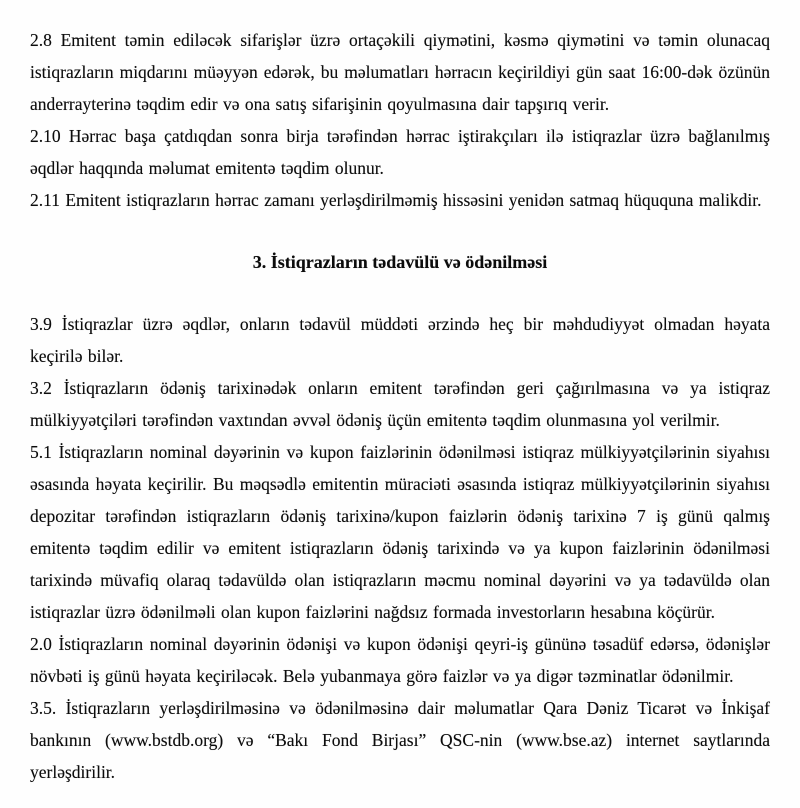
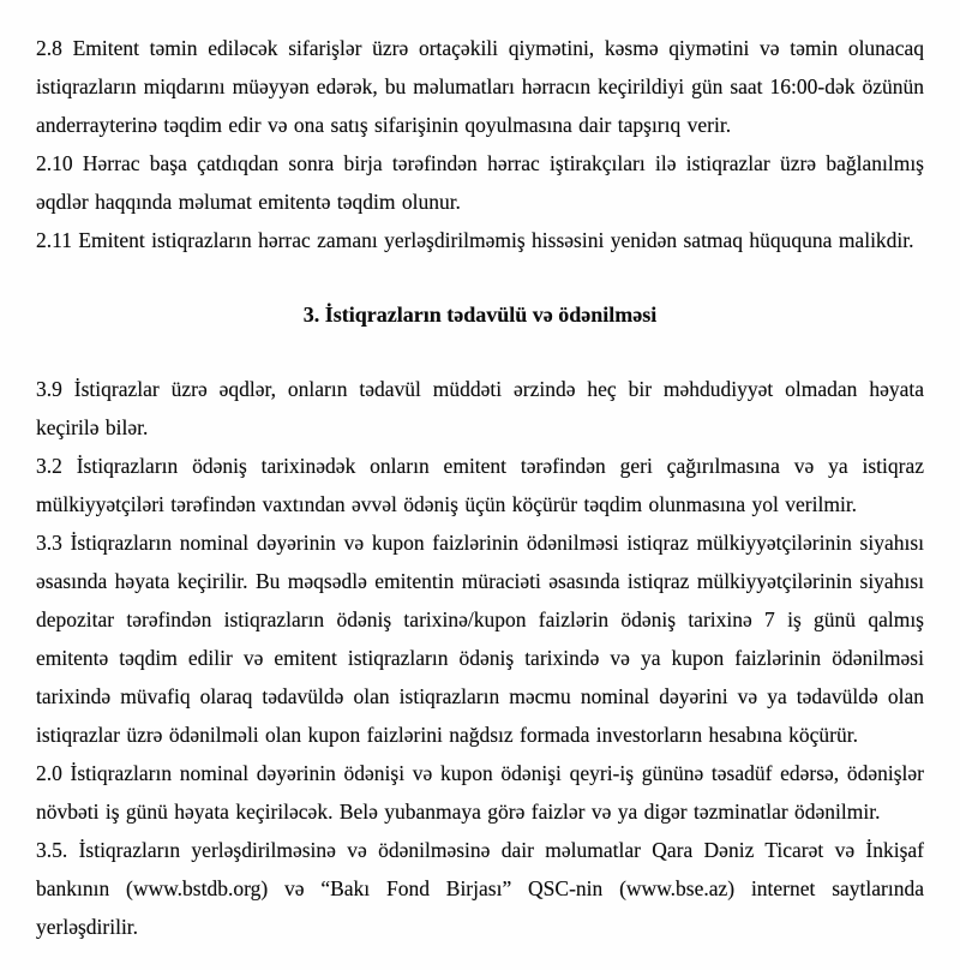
  2.8 Emitent təmin ediləcək sifarişlər üzrə ortaçəkili qiymətini, kəsmə qiymətini və təmin olunacaq istiqrazların miqdarını müəyyən edərək, bu məlumatları hərracın keçirildiyi gün saat 16:00-dək özünün anderrayterinə təqdim edir və ona satış sifarişinin qoyulmasına dair tapşırıq verir.
  2.10 Hərrac başa çatdıqdan sonra birja tərəfindən hərrac iştirakçıları ilə istiqrazlar üzrə bağlanılmış əqdlər haqqında məlumat emitentə təqdim olunur.
  2.11 Emitent istiqrazların hərrac zamanı yerləşdirilməmiş hissəsini yenidən satmaq hüququna malikdir.
  3. İstiqrazların tədavülü və ödənilməsi
  3.9 İstiqrazlar üzrə əqdlər, onların tədavül müddəti ərzində heç bir məhdudiyyət olmadan həyata keçirilə bilər.
- 3.2 İstiqrazların ödəniş tarixinədək onların emitent tərəfindən geri çağırılmasına və ya istiqraz mülkiyyətçiləri tərəfindən vaxtından əvvəl ödəniş üçün emitentə təqdim olunmasına yol verilmir.
+ 3.2 İstiqrazların ödəniş tarixinədək onların emitent tərəfindən geri çağırılmasına və ya istiqraz mülkiyyətçiləri tərəfindən vaxtından əvvəl ödəniş üçün köçürür təqdim olunmasına yol verilmir.
- 5.1 İstiqrazların nominal dəyərinin və kupon faizlərinin ödənilməsi istiqraz mülkiyyətçilərinin siyahısı əsasında həyata keçirilir. Bu məqsədlə emitentin müraciəti əsasında istiqraz mülkiyyətçilərinin siyahısı depozitar tərəfindən istiqrazların ödəniş tarixinə/kupon faizlərin ödəniş tarixinə 7 iş günü qalmış emitentə təqdim edilir və emitent istiqrazların ödəniş tarixində və ya kupon faizlərinin ödənilməsi tarixində müvafiq olaraq tədavüldə olan istiqrazların məcmu nominal dəyərini və ya tədavüldə olan istiqrazlar üzrə ödənilməli olan kupon faizlərini nağdsız formada investorların hesabına köçürür.
+ 3.3 İstiqrazların nominal dəyərinin və kupon faizlərinin ödənilməsi istiqraz mülkiyyətçilərinin siyahısı əsasında həyata keçirilir. Bu məqsədlə emitentin müraciəti əsasında istiqraz mülkiyyətçilərinin siyahısı depozitar tərəfindən istiqrazların ödəniş tarixinə/kupon faizlərin ödəniş tarixinə 7 iş günü qalmış emitentə təqdim edilir və emitent istiqrazların ödəniş tarixində və ya kupon faizlərinin ödənilməsi tarixində müvafiq olaraq tədavüldə olan istiqrazların məcmu nominal dəyərini və ya tədavüldə olan istiqrazlar üzrə ödənilməli olan kupon faizlərini nağdsız formada investorların hesabına köçürür.
  2.0 İstiqrazların nominal dəyərinin ödənişi və kupon ödənişi qeyri-iş gününə təsadüf edərsə, ödənişlər növbəti iş günü həyata keçiriləcək. Belə yubanmaya görə faizlər və ya digər təzminatlar ödənilmir.
  3.5. İstiqrazların yerləşdirilməsinə və ödənilməsinə dair məlumatlar Qara Dəniz Ticarət və İnkişaf bankının (www.bstdb.org) və “Bakı Fond Birjası” QSC-nin (www.bse.az) internet saytlarında yerləşdirilir.
